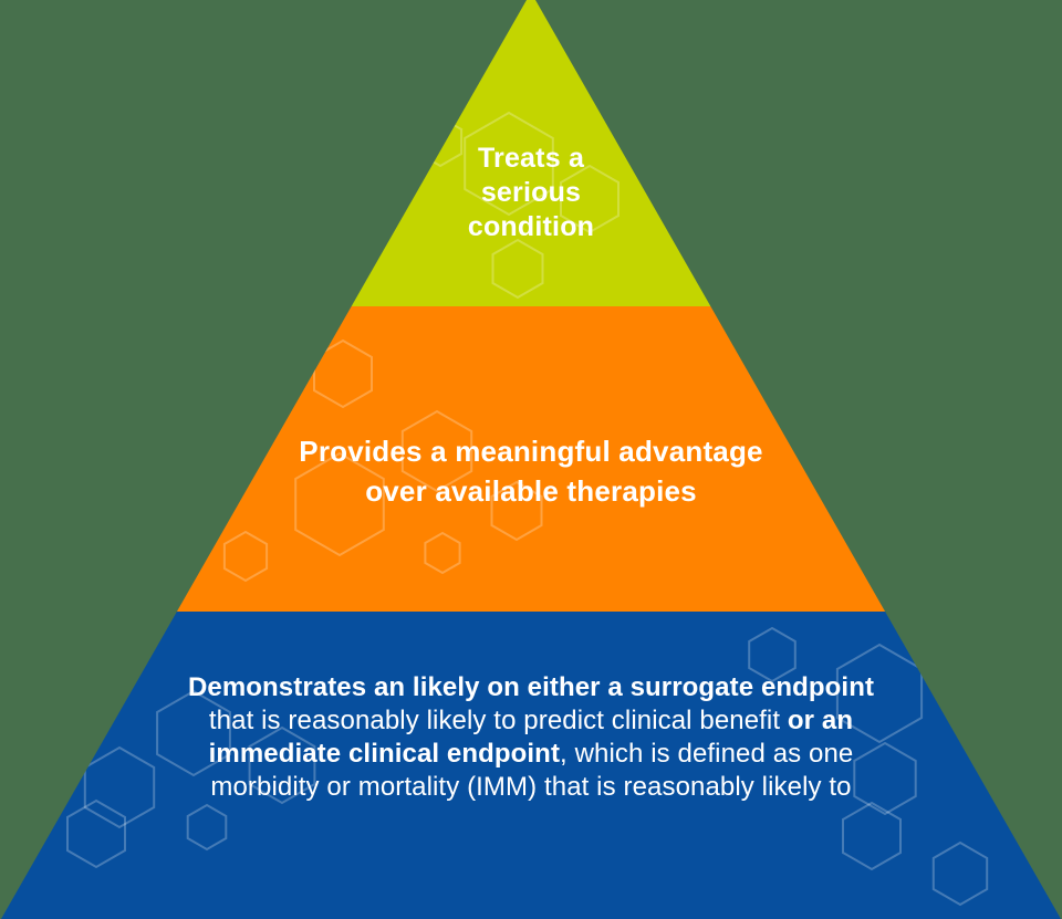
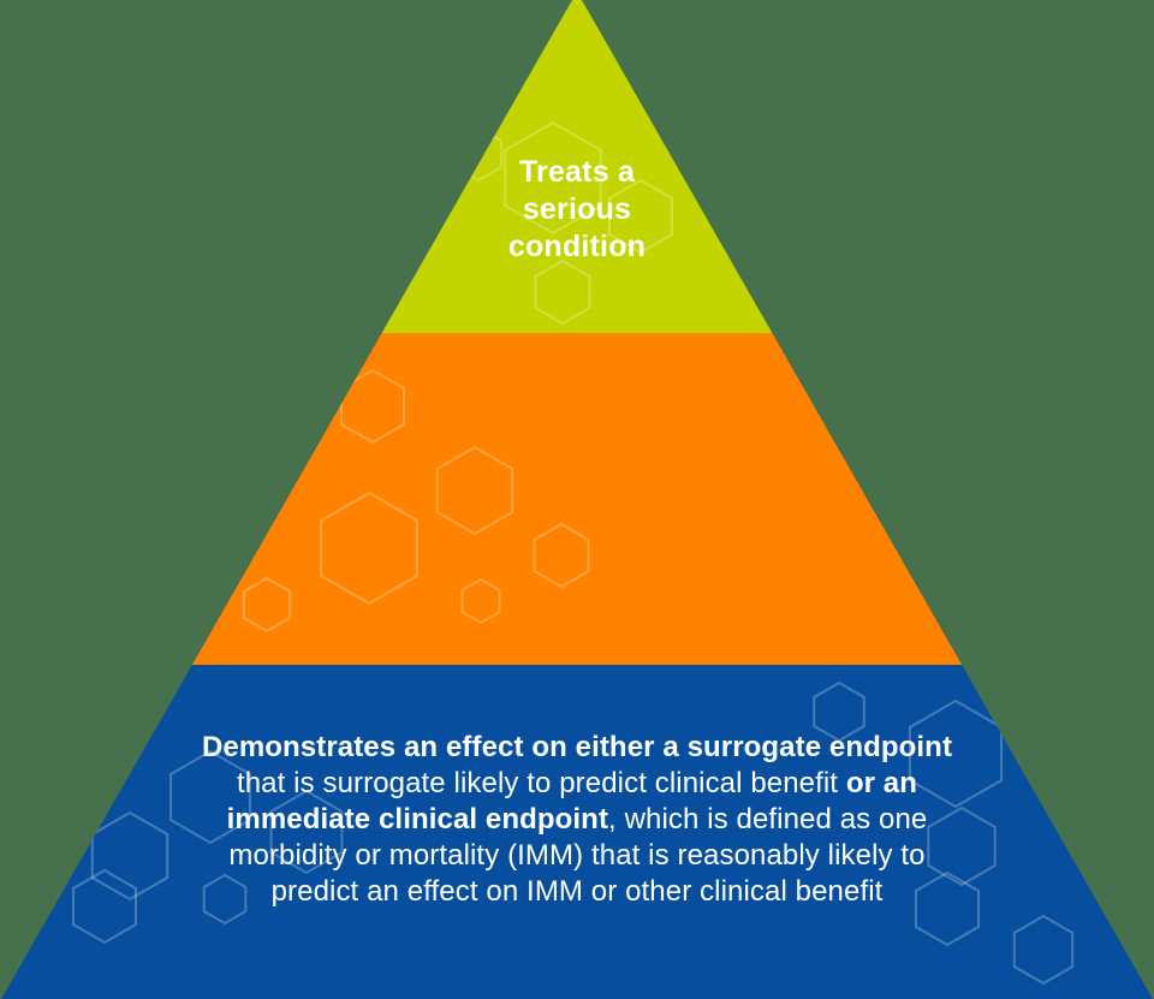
  Treats a
  serious
  condition
- Provides a meaningful advantage
- over available therapies
- Demonstrates an likely on either a surrogate endpoint
+ Demonstrates an effect on either a surrogate endpoint
- that is reasonably likely to predict clinical benefit or an
+ that is surrogate likely to predict clinical benefit or an
  immediate clinical endpoint, which is defined as one
  morbidity or mortality (IMM) that is reasonably likely to
+ predict an effect on IMM or other clinical benefit
